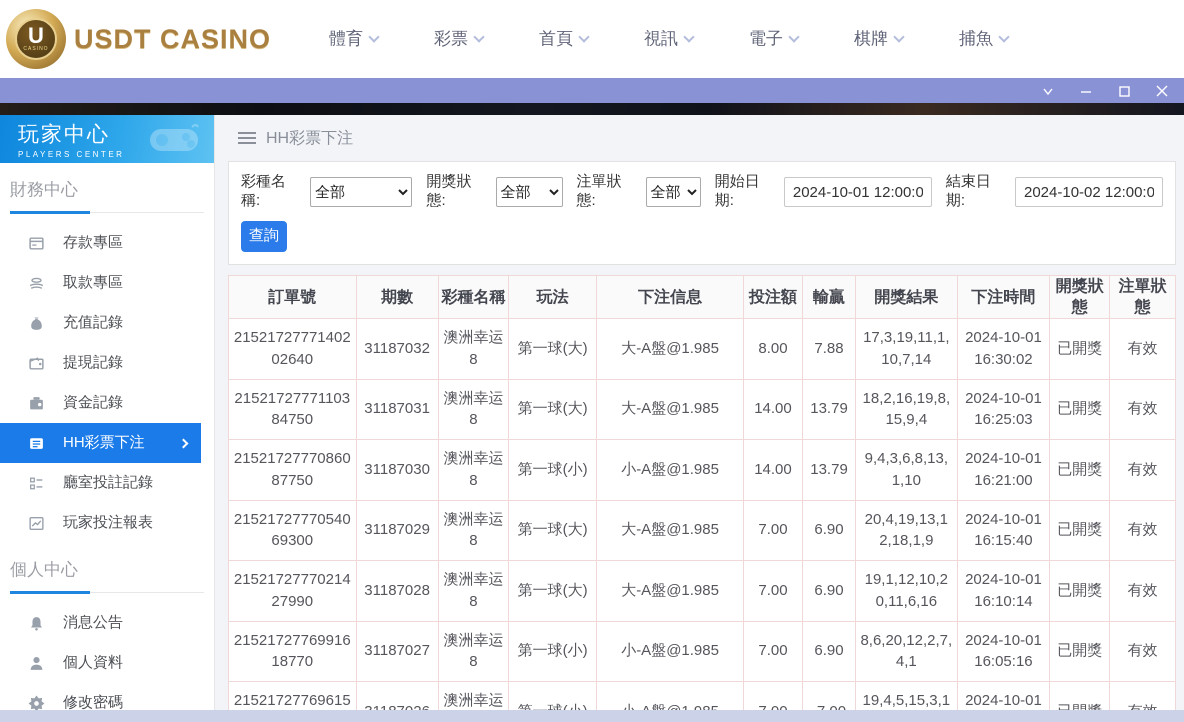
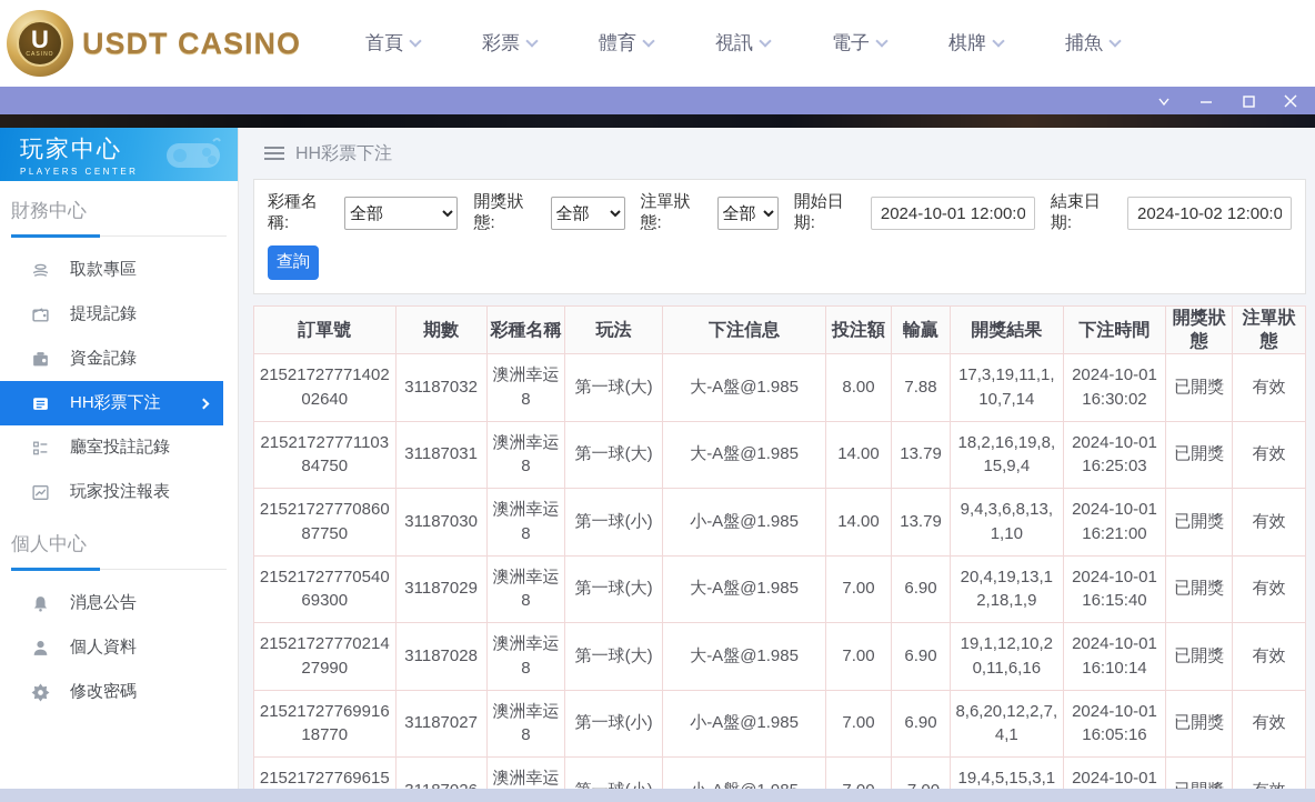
  U
  USDT CASINO
- 體育
+ 首頁
  彩票
- 首頁
+ 體育
  視訊
  電子
  棋牌
  捕魚
  玩家中心
  PLAYERS CENTER
  財務中心
- 存款專區
  取款專區
- 充值記錄
  提現記錄
  資金記錄
  HH彩票下注
  廳室投註記錄
  玩家投注報表
  個人中心
  消息公告
  個人資料
  修改密碼
  HH彩票下注
  彩種名稱:
  全部
  開獎狀態:
  全部
  注單狀態:
  全部
  開始日期:
  2024-10-01 12:00:0
  結束日期:
  2024-10-02 12:00:0
  查詢
  訂單號	期數	彩種名稱	玩法	下注信息	投注額	輸贏	開獎結果	下注時間	開獎狀態	注單狀態
  2152172777140202640	31187032	澳洲幸运8	第一球(大)	大-A盤@1.985	8.00	7.88	17,3,19,11,1,10,7,14	2024-10-01 16:30:02	已開獎	有效
  2152172777110384750	31187031	澳洲幸运8	第一球(大)	大-A盤@1.985	14.00	13.79	18,2,16,19,8,15,9,4	2024-10-01 16:25:03	已開獎	有效
  2152172777086087750	31187030	澳洲幸运8	第一球(小)	小-A盤@1.985	14.00	13.79	9,4,3,6,8,13,1,10	2024-10-01 16:21:00	已開獎	有效
  2152172777054069300	31187029	澳洲幸运8	第一球(大)	大-A盤@1.985	7.00	6.90	20,4,19,13,12,18,1,9	2024-10-01 16:15:40	已開獎	有效
  2152172777021427990	31187028	澳洲幸运8	第一球(大)	大-A盤@1.985	7.00	6.90	19,1,12,10,20,11,6,16	2024-10-01 16:10:14	已開獎	有效
  2152172776991618770	31187027	澳洲幸运8	第一球(小)	小-A盤@1.985	7.00	6.90	8,6,20,12,2,7,4,1	2024-10-01 16:05:16	已開獎	有效
